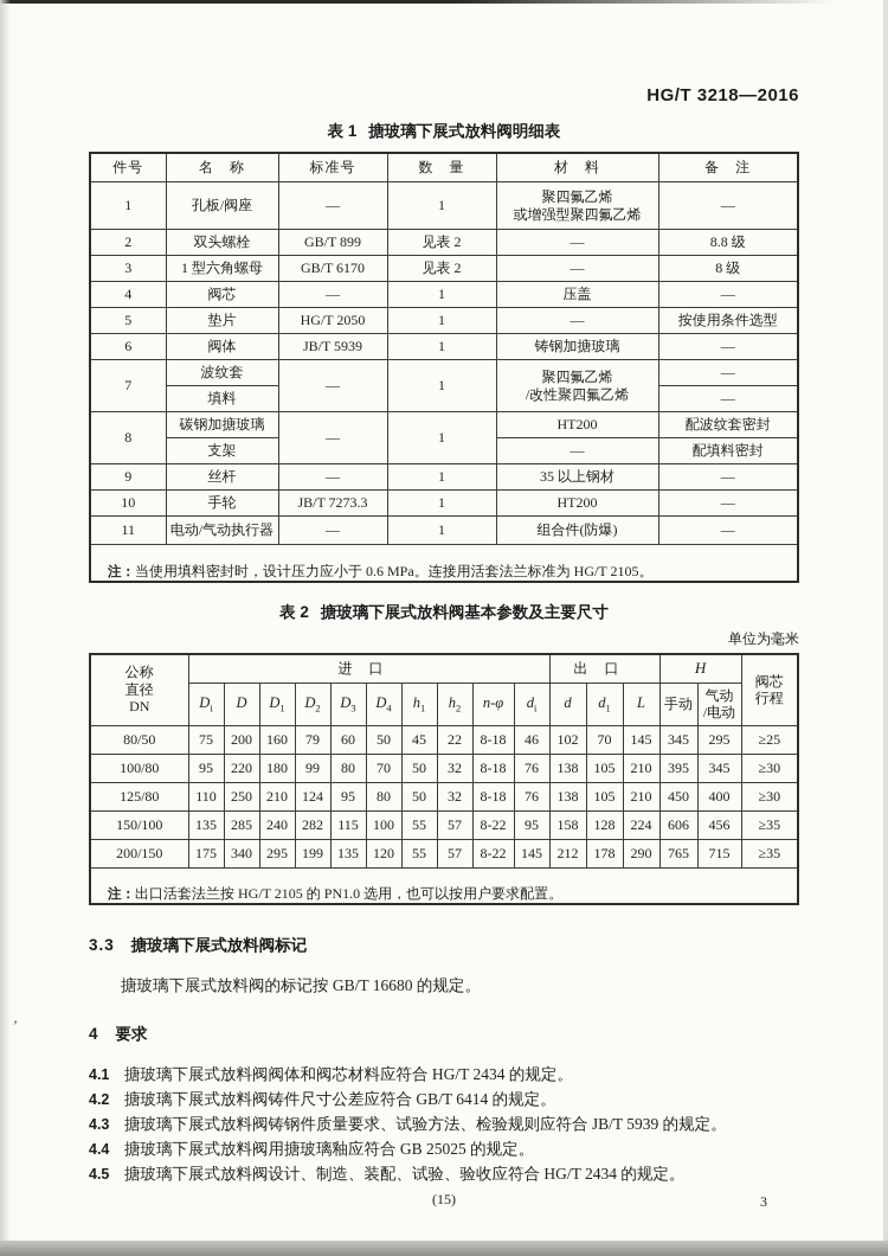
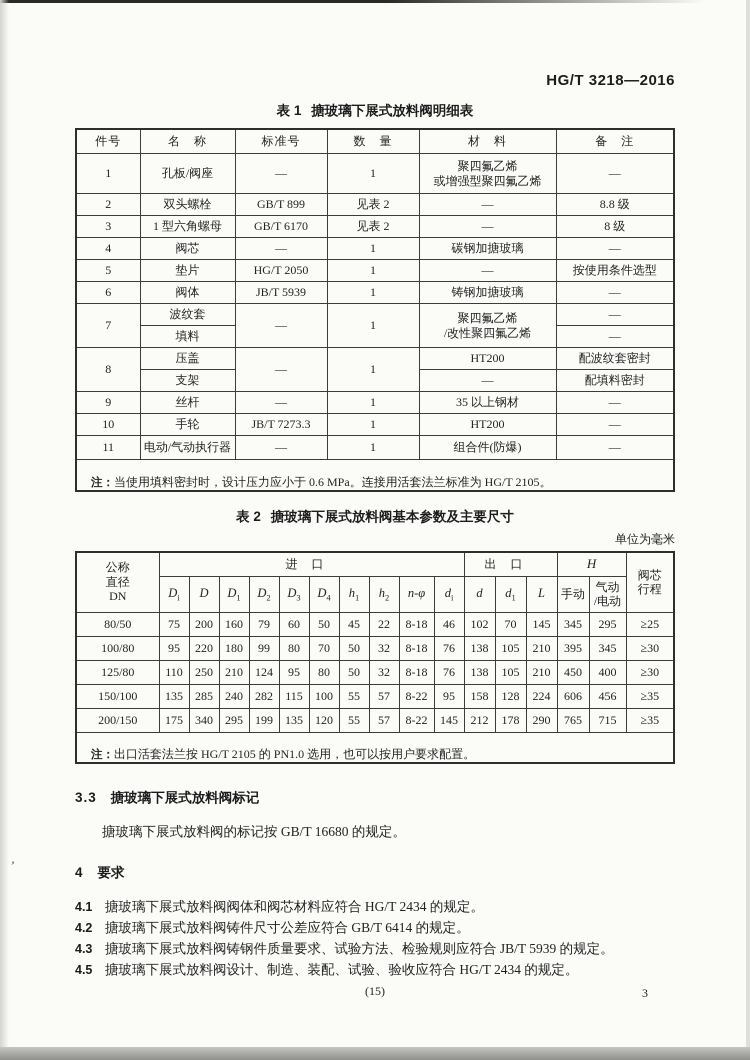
  HG/T 3218—2016
  表 1 搪玻璃下展式放料阀明细表
  件号	名 称	标准号	数 量	材 料	备 注
  1	孔板/阀座	—	1	聚四氟乙烯 或增强型聚四氟乙烯	—
  2	双头螺栓	GB/T 899	见表 2	—	8.8 级
  3	1 型六角螺母	GB/T 6170	见表 2	—	8 级
- 4	阀芯	—	1	压盖	—
+ 4	阀芯	—	1	碳钢加搪玻璃	—
  5	垫片	HG/T 2050	1	—	按使用条件选型
  6	阀体	JB/T 5939	1	铸钢加搪玻璃	—
  7	波纹套	—	1	聚四氟乙烯 /改性聚四氟乙烯	—
  填料	—
- 8	碳钢加搪玻璃	—	1	HT200	配波纹套密封
+ 8	压盖	—	1	HT200	配波纹套密封
  支架	—	配填料密封
  9	丝杆	—	1	35 以上钢材	—
  10	手轮	JB/T 7273.3	1	HT200	—
  11	电动/气动执行器	—	1	组合件(防爆)	—
  注：当使用填料密封时，设计压力应小于 0.6 MPa。连接用活套法兰标准为 HG/T 2105。
  表 2 搪玻璃下展式放料阀基本参数及主要尺寸
  单位为毫米
  公称 直径 DN	进口	出口	H	阀芯 行程
  Di	D	D1	D2	D3	D4	h1	h2	n-φ	di	d	d1	L	手动	气动 /电动
  80/50	75	200	160	79	60	50	45	22	8-18	46	102	70	145	345	295	≥25
  100/80	95	220	180	99	80	70	50	32	8-18	76	138	105	210	395	345	≥30
  125/80	110	250	210	124	95	80	50	32	8-18	76	138	105	210	450	400	≥30
  150/100	135	285	240	282	115	100	55	57	8-22	95	158	128	224	606	456	≥35
  200/150	175	340	295	199	135	120	55	57	8-22	145	212	178	290	765	715	≥35
  注：出口活套法兰按 HG/T 2105 的 PN1.0 选用，也可以按用户要求配置。
  3.3 搪玻璃下展式放料阀标记
  搪玻璃下展式放料阀的标记按 GB/T 16680 的规定。
  4 要求
  4.1
  搪玻璃下展式放料阀阀体和阀芯材料应符合 HG/T 2434 的规定。
  4.2
  搪玻璃下展式放料阀铸件尺寸公差应符合 GB/T 6414 的规定。
  4.3
  搪玻璃下展式放料阀铸钢件质量要求、试验方法、检验规则应符合 JB/T 5939 的规定。
- 4.4
- 搪玻璃下展式放料阀用搪玻璃釉应符合 GB 25025 的规定。
  4.5
  搪玻璃下展式放料阀设计、制造、装配、试验、验收应符合 HG/T 2434 的规定。
  (15)
  3
